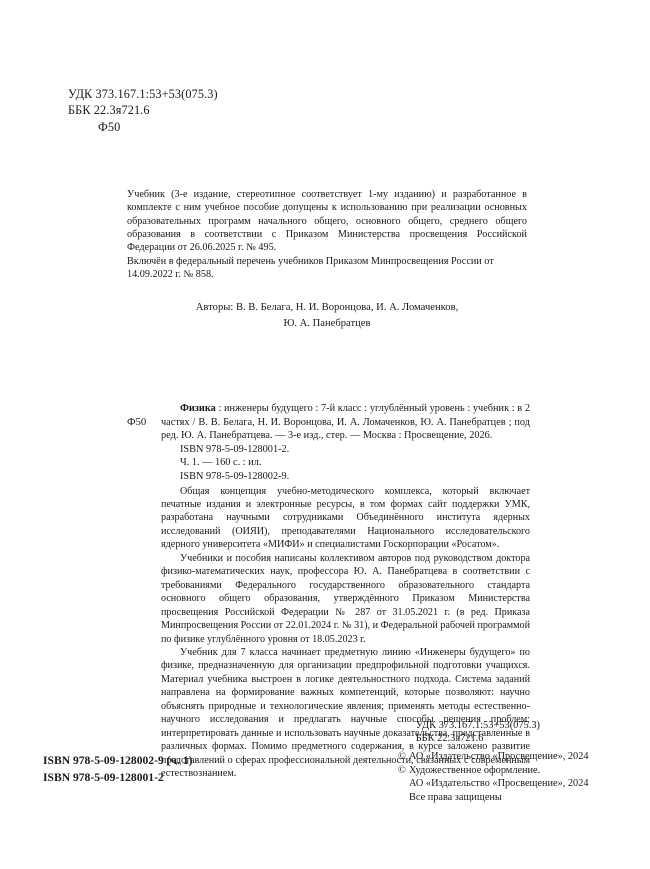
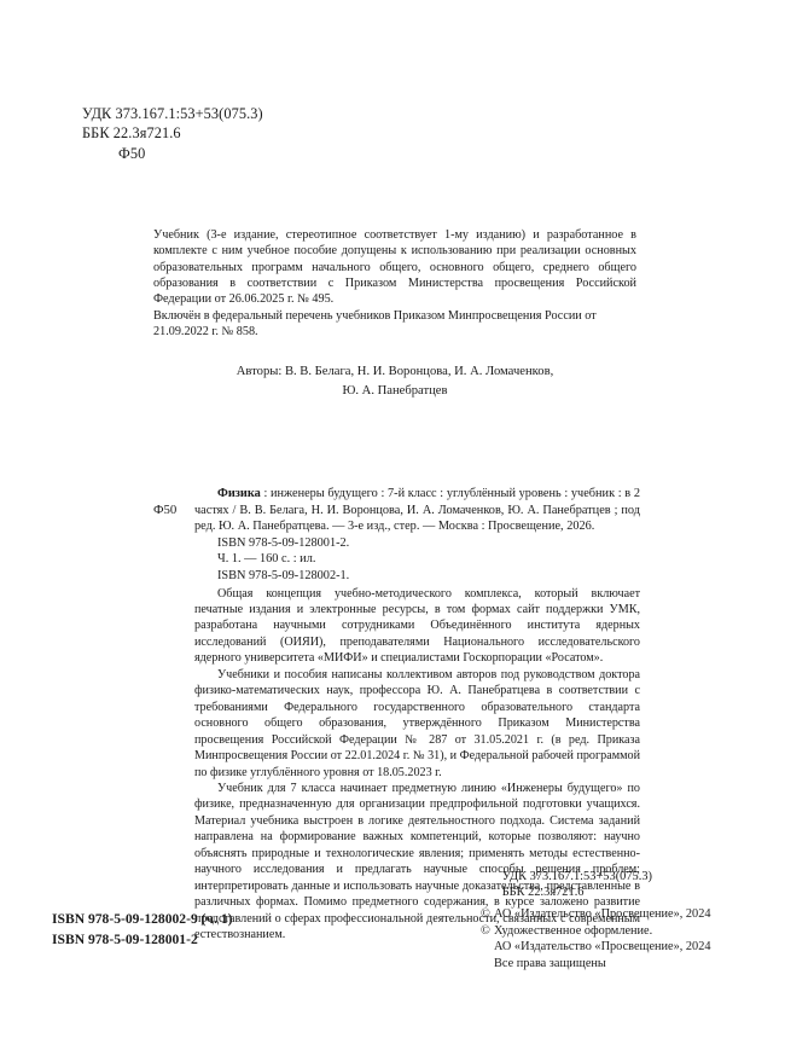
  УДК 373.167.1:53+53(075.3)
  ББК 22.3я721.6
  Ф50
  Учебник (3-е издание, стереотипное соответствует 1-му изданию) и разработанное в комплекте с ним учебное пособие допущены к использованию при реализации основных образовательных программ начального общего, основного общего, среднего общего образования в соответствии с Приказом Министерства просвещения Российской Федерации от 26.06.2025 г. № 495.
- Включён в федеральный перечень учебников Приказом Минпросвещения России от 14.09.2022 г. № 858.
+ Включён в федеральный перечень учебников Приказом Минпросвещения России от 21.09.2022 г. № 858.
  Авторы: В. В. Белага, Н. И. Воронцова, И. А. Ломаченков,
  Ю. А. Панебратцев
  Ф50
  Физика : инженеры будущего : 7-й класс : углублённый уровень : учебник : в 2 частях / В. В. Белага, Н. И. Воронцова, И. А. Ломаченков, Ю. А. Панебратцев ; под ред. Ю. А. Панебратцева. — 3-е изд., стер. — Москва : Просвещение, 2026.
  ISBN 978-5-09-128001-2.
  Ч. 1. — 160 с. : ил.
- ISBN 978-5-09-128002-9.
+ ISBN 978-5-09-128002-1.
  Общая концепция учебно-методического комплекса, который включает печатные издания и электронные ресурсы, в том формах сайт поддержки УМК, разработана научными сотрудниками Объединённого института ядерных исследований (ОИЯИ), преподавателями Национального исследовательского ядерного университета «МИФИ» и специалистами Госкорпорации «Росатом».
  Учебники и пособия написаны коллективом авторов под руководством доктора физико-математических наук, профессора Ю. А. Панебратцева в соответствии с требованиями Федерального государственного образовательного стандарта основного общего образования, утверждённого Приказом Министерства просвещения Российской Федерации № 287 от 31.05.2021 г. (в ред. Приказа Минпросвещения России от 22.01.2024 г. № 31), и Федеральной рабочей программой по физике углублённого уровня от 18.05.2023 г.
  Учебник для 7 класса начинает предметную линию «Инженеры будущего» по физике, предназначенную для организации предпрофильной подготовки учащихся. Материал учебника выстроен в логике деятельностного подхода. Система заданий направлена на формирование важных компетенций, которые позволяют: научно объяснять природные и технологические явления; применять методы естественно-научного исследования и предлагать научные способы решения проблем; интерпретировать данные и использовать научные доказательства, представленные в различных формах. Помимо предметного содержания, в курсе заложено развитие представлений о сферах профессиональной деятельности, связанных с современным естествознанием.
  УДК 373.167.1:53+53(075.3)
  ББК 22.3я721.6
  ISBN 978-5-09-128002-9 (ч. 1)
  ISBN 978-5-09-128001-2
  ©
  АО «Издательство «Просвещение», 2024
  ©
  Художественное оформление.
  АО «Издательство «Просвещение», 2024
  Все права защищены
